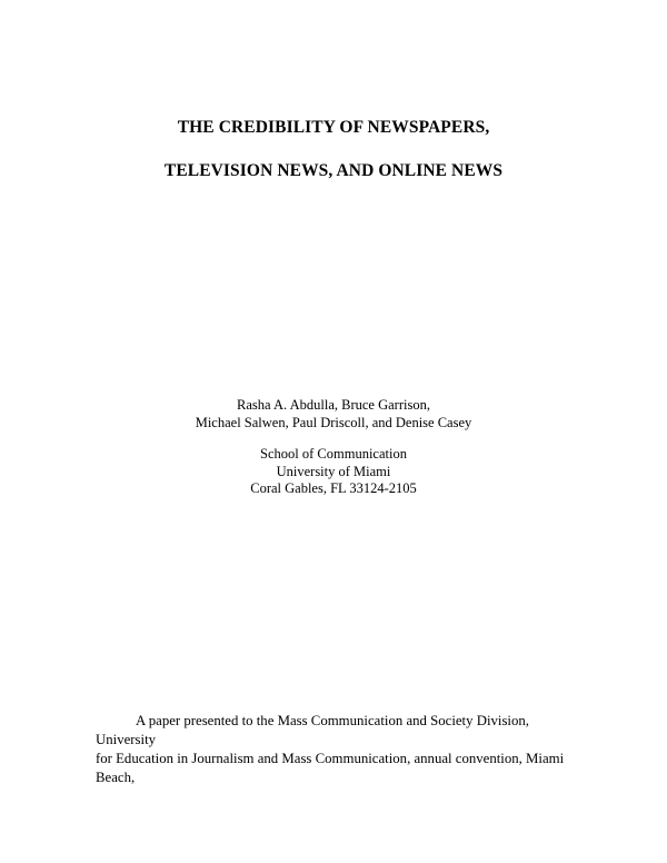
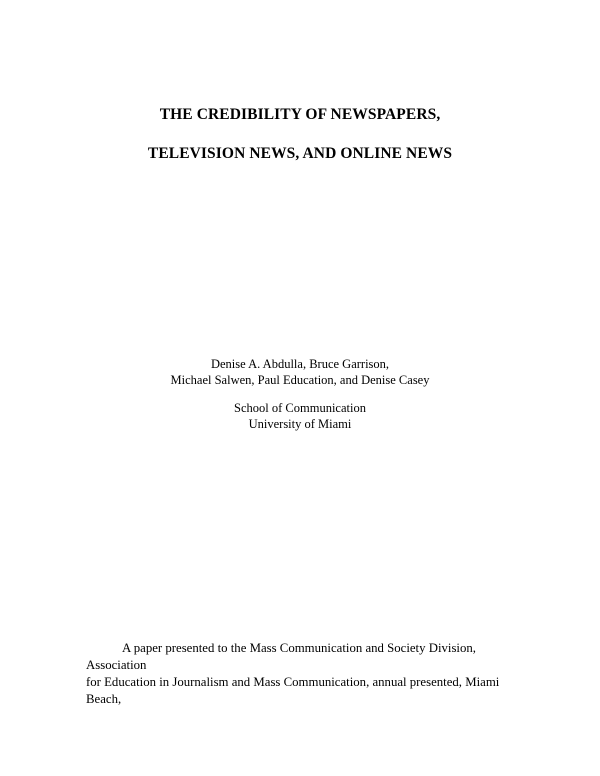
  THE CREDIBILITY OF NEWSPAPERS,
  TELEVISION NEWS, AND ONLINE NEWS
- Rasha A. Abdulla, Bruce Garrison,
+ Denise A. Abdulla, Bruce Garrison,
- Michael Salwen, Paul Driscoll, and Denise Casey
+ Michael Salwen, Paul Education, and Denise Casey
  School of Communication
  University of Miami
- Coral Gables, FL 33124-2105
- A paper presented to the Mass Communication and Society Division, University
+ A paper presented to the Mass Communication and Society Division, Association
- for Education in Journalism and Mass Communication, annual convention, Miami Beach,
+ for Education in Journalism and Mass Communication, annual presented, Miami Beach,
